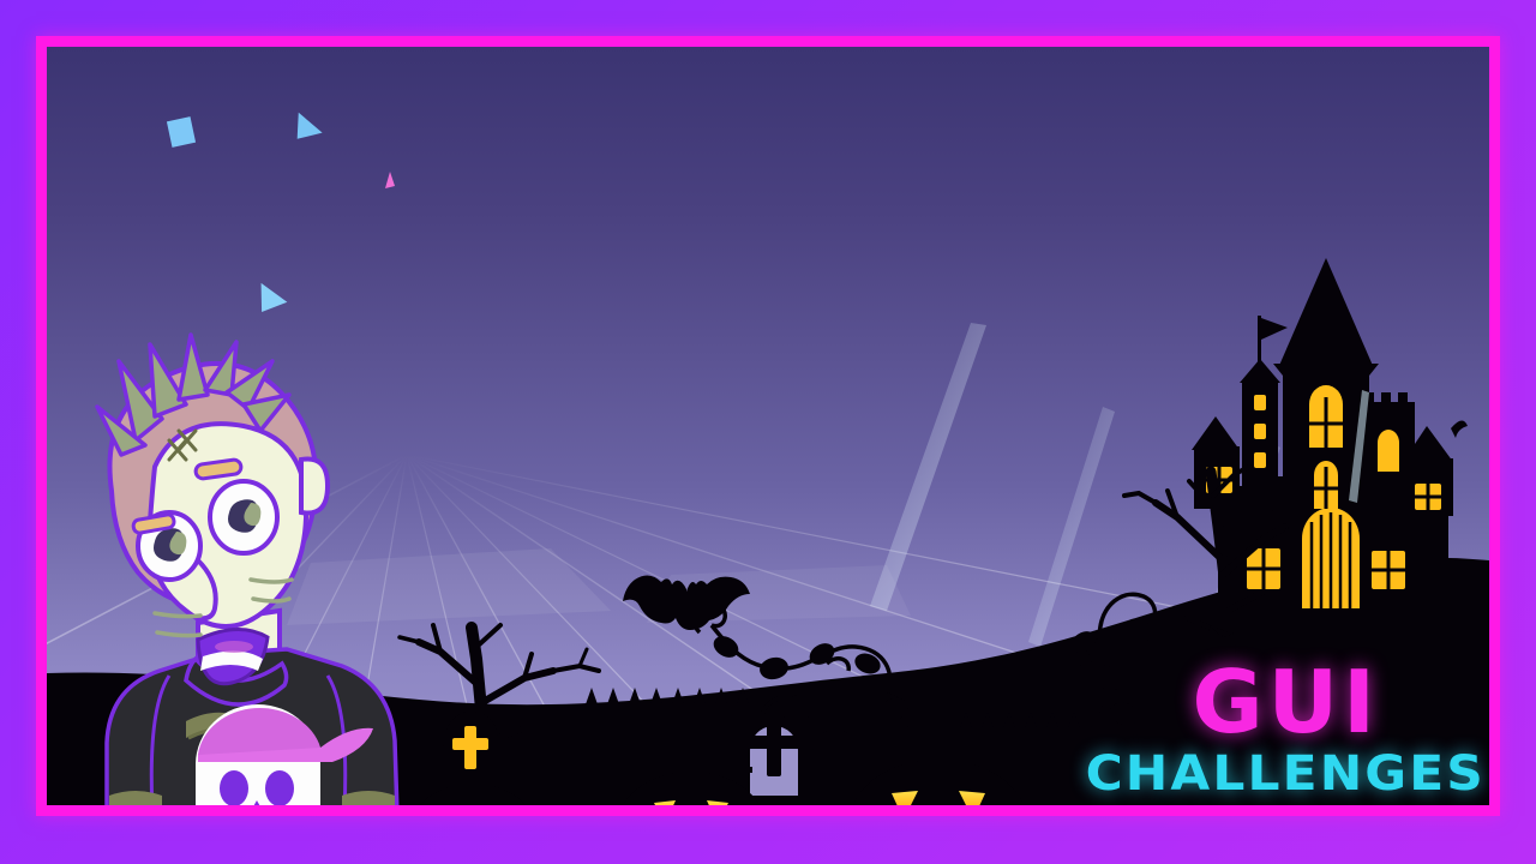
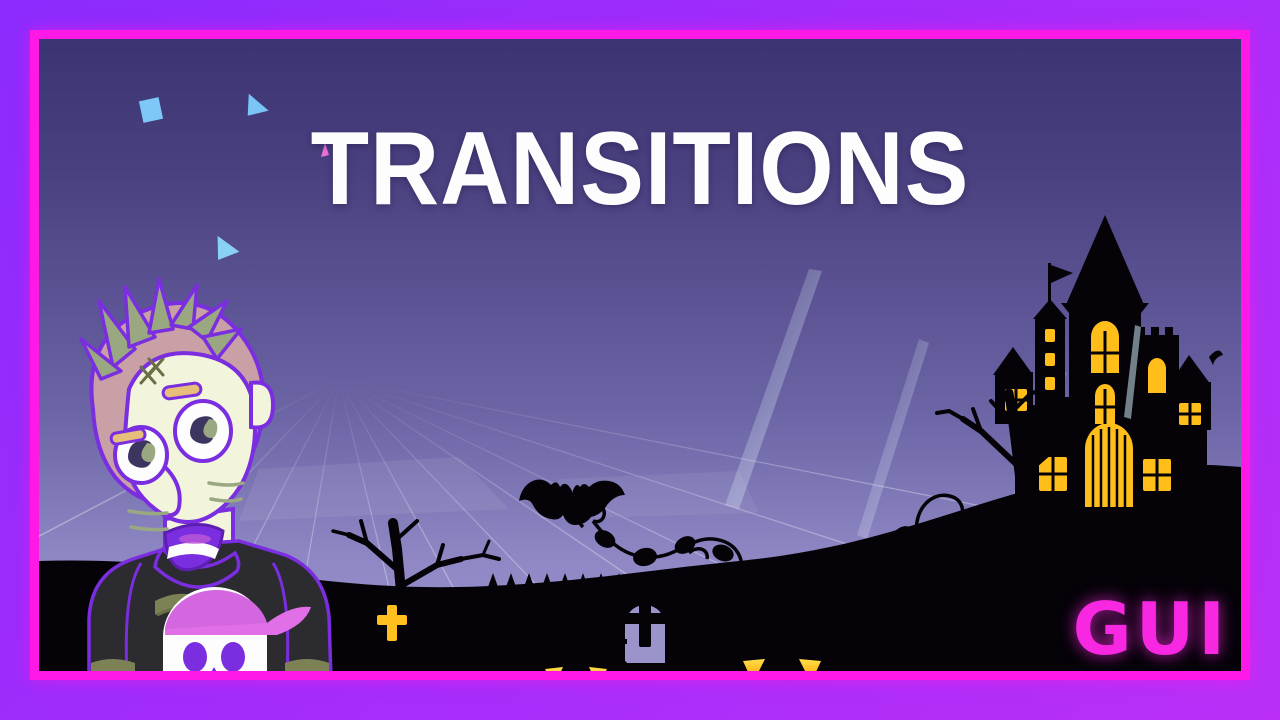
+ TRANSITIONS
  GUI
- CHALLENGES
